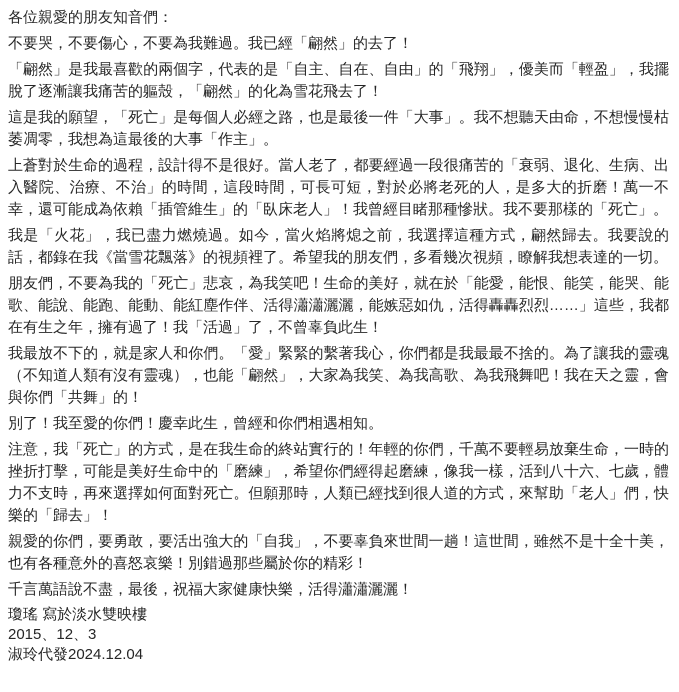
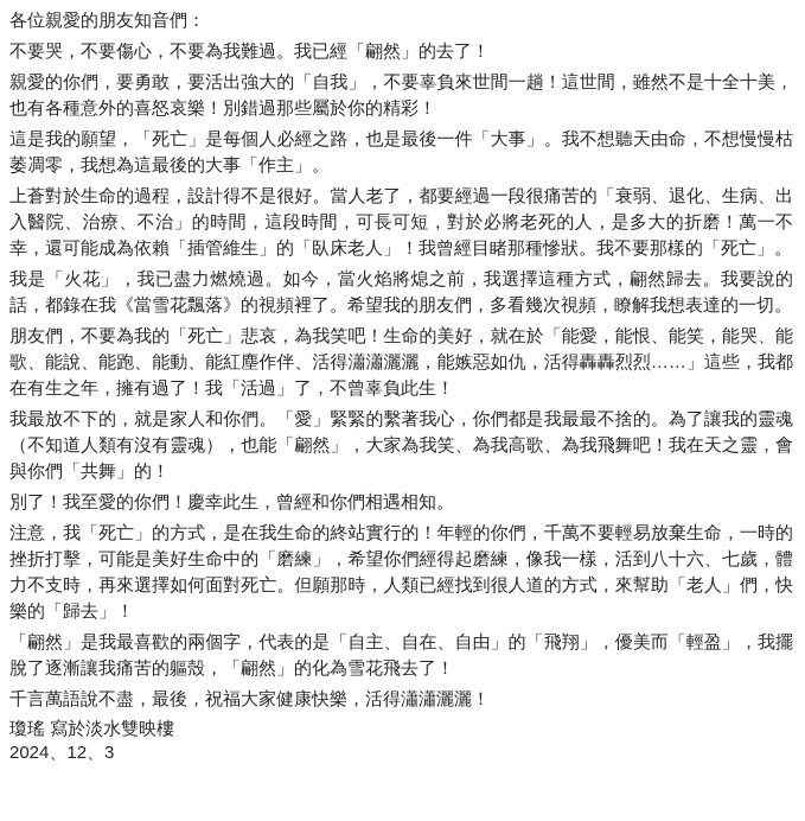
  各位親愛的朋友知音們：
  不要哭，不要傷心，不要為我難過。我已經「翩然」的去了！
- 「翩然」是我最喜歡的兩個字，代表的是「自主、自在、自由」的「飛翔」，優美而「輕盈」，我擺脫了逐漸讓我痛苦的軀殼，「翩然」的化為雪花飛去了！
+ 親愛的你們，要勇敢，要活出強大的「自我」，不要辜負來世間一趟！這世間，雖然不是十全十美，也有各種意外的喜怒哀樂！別錯過那些屬於你的精彩！
  這是我的願望，「死亡」是每個人必經之路，也是最後一件「大事」。我不想聽天由命，不想慢慢枯萎凋零，我想為這最後的大事「作主」。
  上蒼對於生命的過程，設計得不是很好。當人老了，都要經過一段很痛苦的「衰弱、退化、生病、出入醫院、治療、不治」的時間，這段時間，可長可短，對於必將老死的人，是多大的折磨！萬一不幸，還可能成為依賴「插管維生」的「臥床老人」！我曾經目睹那種慘狀。我不要那樣的「死亡」。
  我是「火花」，我已盡力燃燒過。如今，當火焰將熄之前，我選擇這種方式，翩然歸去。我要說的話，都錄在我《當雪花飄落》的視頻裡了。希望我的朋友們，多看幾次視頻，瞭解我想表達的一切。
  朋友們，不要為我的「死亡」悲哀，為我笑吧！生命的美好，就在於「能愛，能恨、能笑，能哭、能歌、能說、能跑、能動、能紅塵作伴、活得瀟瀟灑灑，能嫉惡如仇，活得轟轟烈烈……」這些，我都在有生之年，擁有過了！我「活過」了，不曾辜負此生！
  我最放不下的，就是家人和你們。「愛」緊緊的繫著我心，你們都是我最最不捨的。為了讓我的靈魂（不知道人類有沒有靈魂），也能「翩然」，大家為我笑、為我高歌、為我飛舞吧！我在天之靈，會與你們「共舞」的！
  別了！我至愛的你們！慶幸此生，曾經和你們相遇相知。
  注意，我「死亡」的方式，是在我生命的終站實行的！年輕的你們，千萬不要輕易放棄生命，一時的挫折打擊，可能是美好生命中的「磨練」，希望你們經得起磨練，像我一樣，活到八十六、七歲，體力不支時，再來選擇如何面對死亡。但願那時，人類已經找到很人道的方式，來幫助「老人」們，快樂的「歸去」！
- 親愛的你們，要勇敢，要活出強大的「自我」，不要辜負來世間一趟！這世間，雖然不是十全十美，也有各種意外的喜怒哀樂！別錯過那些屬於你的精彩！
+ 「翩然」是我最喜歡的兩個字，代表的是「自主、自在、自由」的「飛翔」，優美而「輕盈」，我擺脫了逐漸讓我痛苦的軀殼，「翩然」的化為雪花飛去了！
  千言萬語說不盡，最後，祝福大家健康快樂，活得瀟瀟灑灑！
  瓊瑤 寫於淡水雙映樓
- 2015、12、3
+ 2024、12、3
- 淑玲代發2024.12.04
